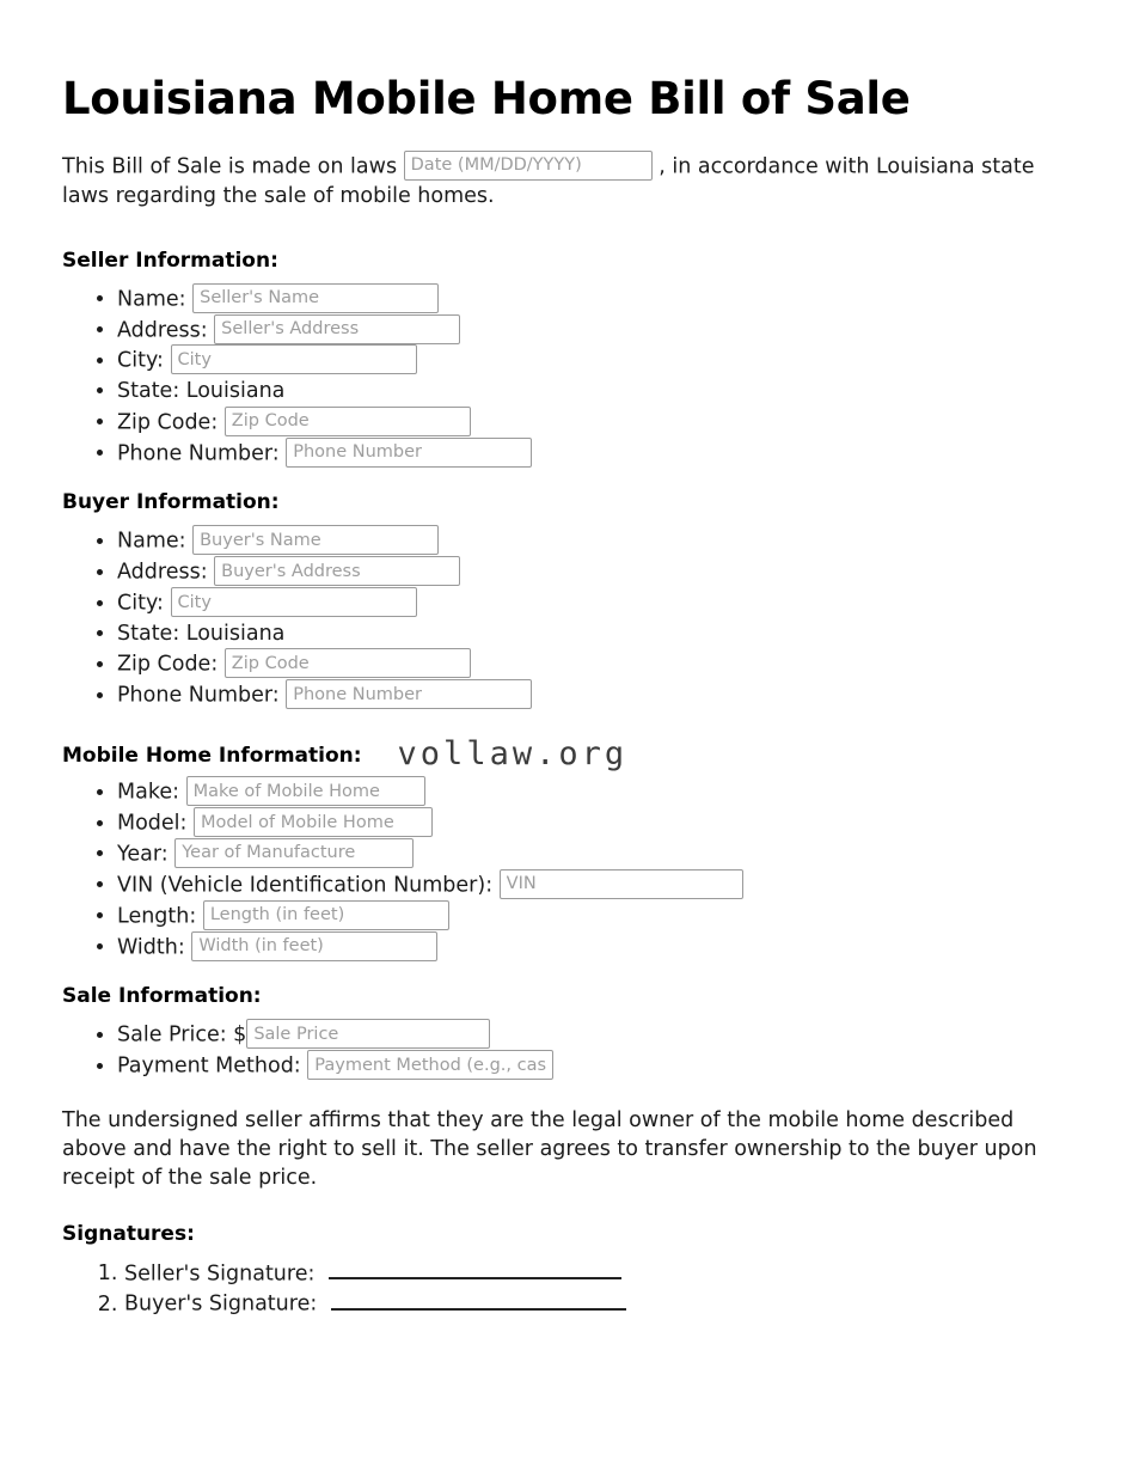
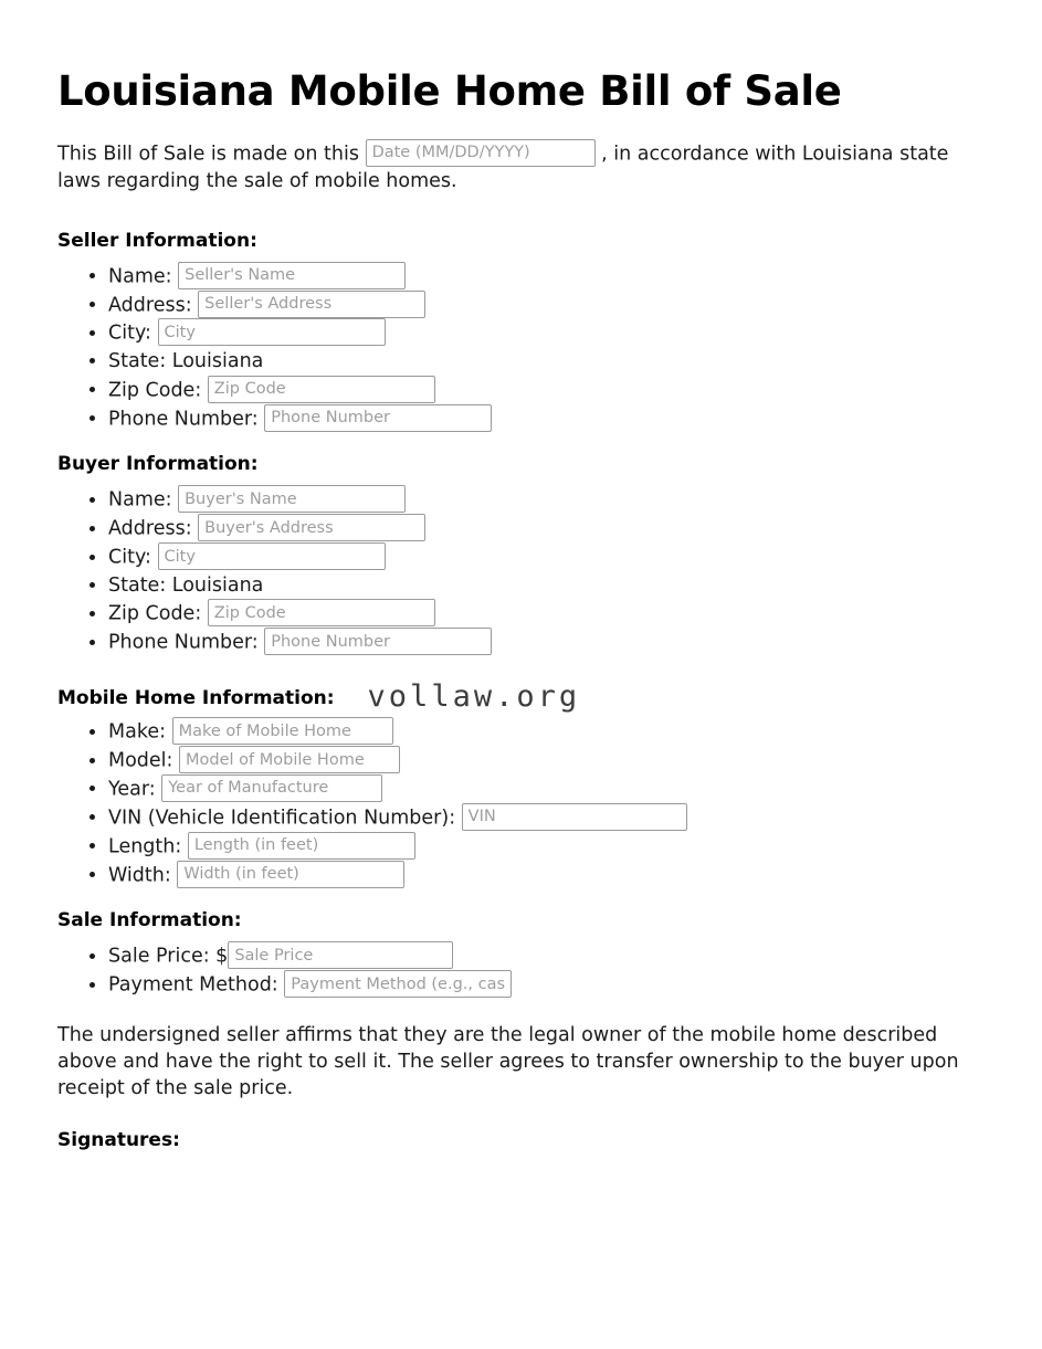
  Louisiana Mobile Home Bill of Sale
- This Bill of Sale is made on laws Date (MM/DD/YYYY) , in accordance with Louisiana state laws regarding the sale of mobile homes.
+ This Bill of Sale is made on this Date (MM/DD/YYYY) , in accordance with Louisiana state laws regarding the sale of mobile homes.
  Seller Information:
  Name: Seller's Name
  Address: Seller's Address
  City: City
  State: Louisiana
  Zip Code: Zip Code
  Phone Number: Phone Number
  Buyer Information:
  Name: Buyer's Name
  Address: Buyer's Address
  City: City
  State: Louisiana
  Zip Code: Zip Code
  Phone Number: Phone Number
  Mobile Home Information:
  vollaw.org
  Make: Make of Mobile Home
  Model: Model of Mobile Home
  Year: Year of Manufacture
  VIN (Vehicle Identification Number): VIN
  Length: Length (in feet)
  Width: Width (in feet)
  Sale Information:
  Sale Price: $ Sale Price
  Payment Method: Payment Method (e.g., cas
  The undersigned seller affirms that they are the legal owner of the mobile home described above and have the right to sell it. The seller agrees to transfer ownership to the buyer upon receipt of the sale price.
  Signatures:
- Seller's Signature:
- Buyer's Signature:
